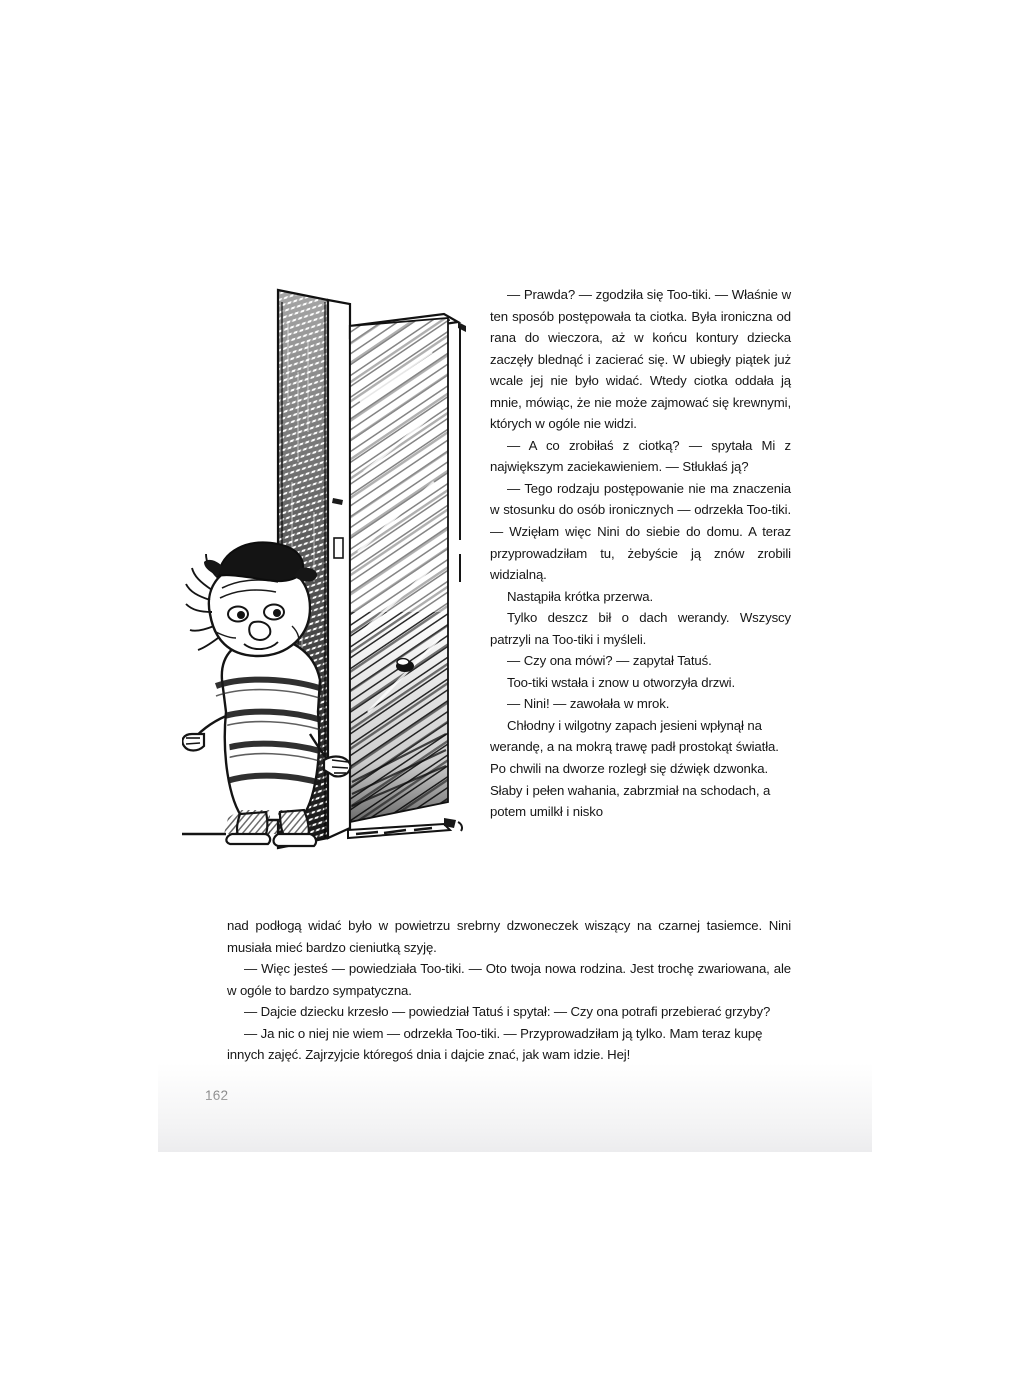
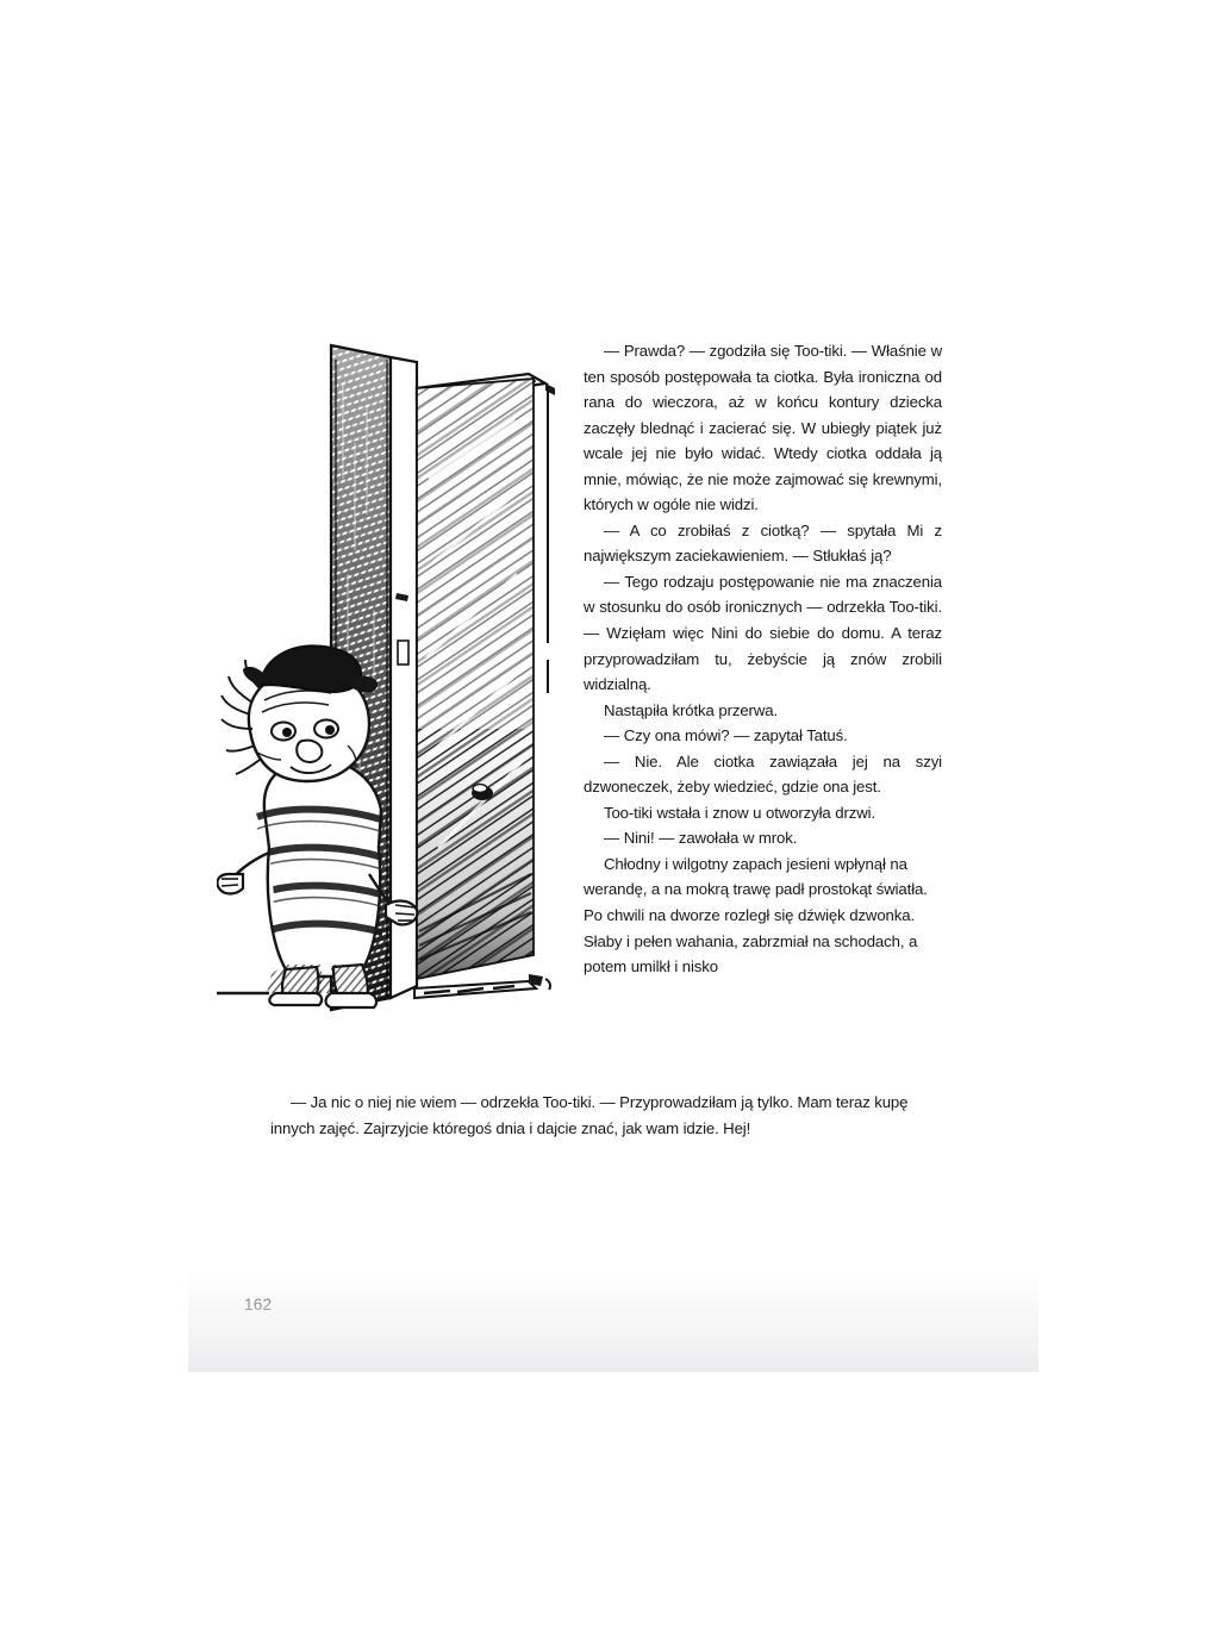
  — Prawda? — zgodziła się Too-tiki. — Właśnie w ten sposób postępowała ta ciotka. Była ironiczna od rana do wieczora, aż w końcu kontury dziecka zaczęły blednąć i zacierać się. W ubiegły piątek już wcale jej nie było widać. Wtedy ciotka oddała ją mnie, mówiąc, że nie może zajmować się krewnymi, których w ogóle nie widzi.
  — A co zrobiłaś z ciotką? — spytała Mi z największym zaciekawieniem. — Stłukłaś ją?
  — Tego rodzaju postępowanie nie ma znaczenia w stosunku do osób ironicznych — odrzekła Too-tiki. — Wzięłam więc Nini do siebie do domu. A teraz przyprowadziłam tu, żebyście ją znów zrobili widzialną.
  Nastąpiła krótka przerwa.
- Tylko deszcz bił o dach werandy. Wszyscy patrzyli na Too-tiki i myśleli.
  — Czy ona mówi? — zapytał Tatuś.
+ — Nie. Ale ciotka zawiązała jej na szyi dzwoneczek, żeby wiedzieć, gdzie ona jest.
  Too-tiki wstała i znow u otworzyła drzwi.
  — Nini! — zawołała w mrok.
  Chłodny i wilgotny zapach jesieni wpłynął na werandę, a na mokrą trawę padł prostokąt światła. Po chwili na dworze rozległ się dźwięk dzwonka. Słaby i pełen wahania, zabrzmiał na schodach, a potem umilkł i nisko
- nad podłogą widać było w powietrzu srebrny dzwoneczek wiszący na czarnej tasiemce. Nini musiała mieć bardzo cieniutką szyję.
- — Więc jesteś — powiedziała Too-tiki. — Oto twoja nowa rodzina. Jest trochę zwariowana, ale w ogóle to bardzo sympatyczna.
- — Dajcie dziecku krzesło — powiedział Tatuś i spytał: — Czy ona potrafi przebierać grzyby?
  — Ja nic o niej nie wiem — odrzekła Too-tiki. — Przyprowadziłam ją tylko. Mam teraz kupę innych zajęć. Zajrzyjcie któregoś dnia i dajcie znać, jak wam idzie. Hej!
